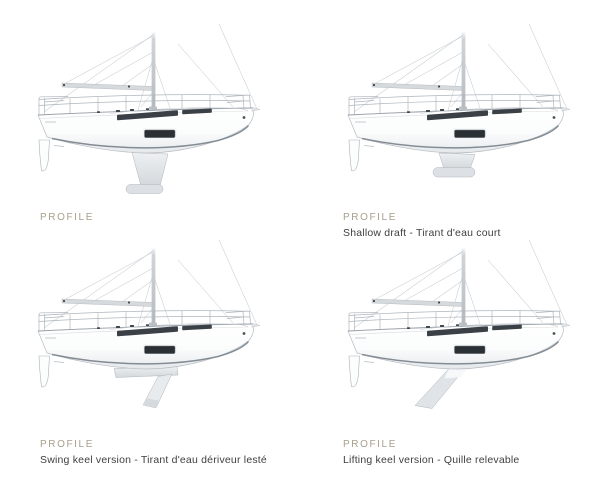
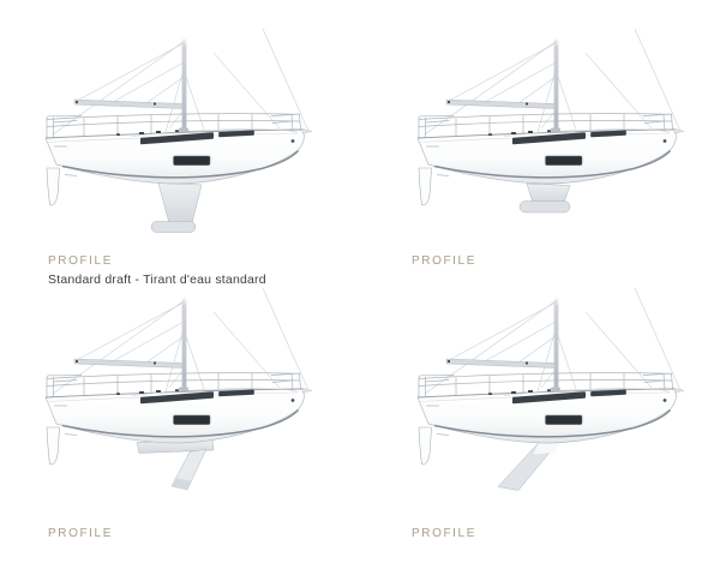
  PROFILE
+ Standard draft - Tirant d'eau standard
  PROFILE
- Shallow draft - Tirant d'eau court
  PROFILE
- Swing keel version - Tirant d'eau dériveur lesté
  PROFILE
- Lifting keel version - Quille relevable
